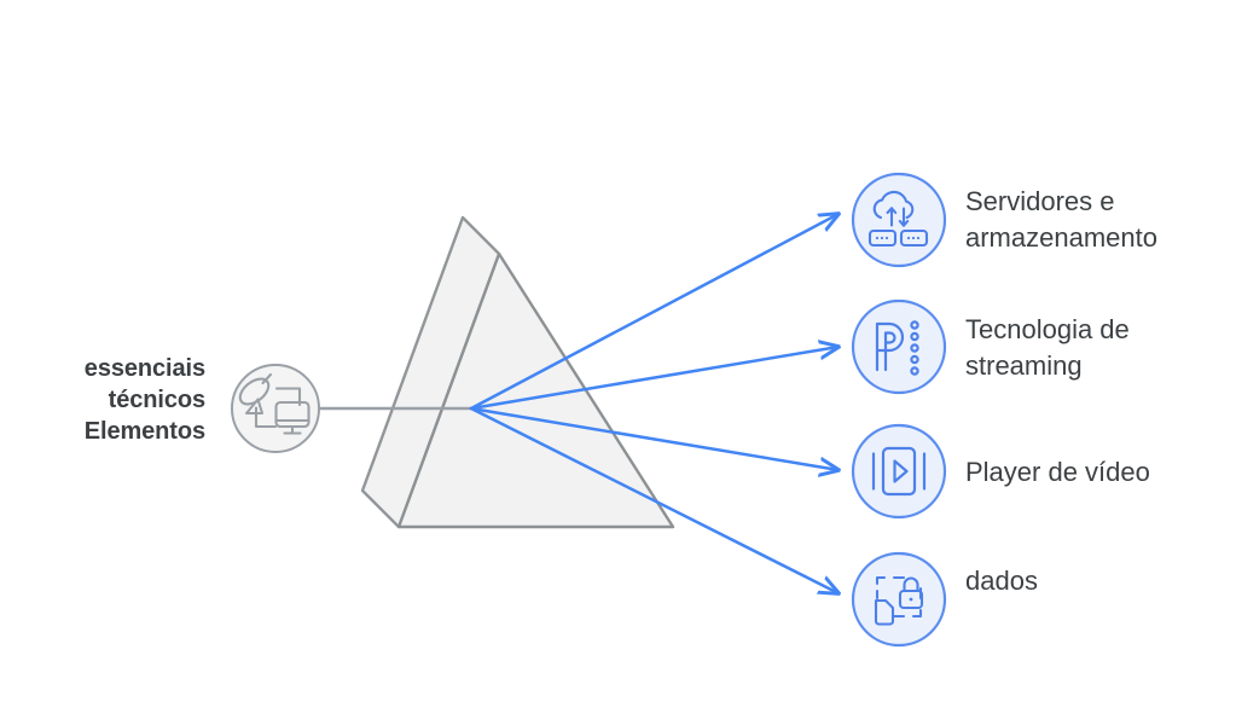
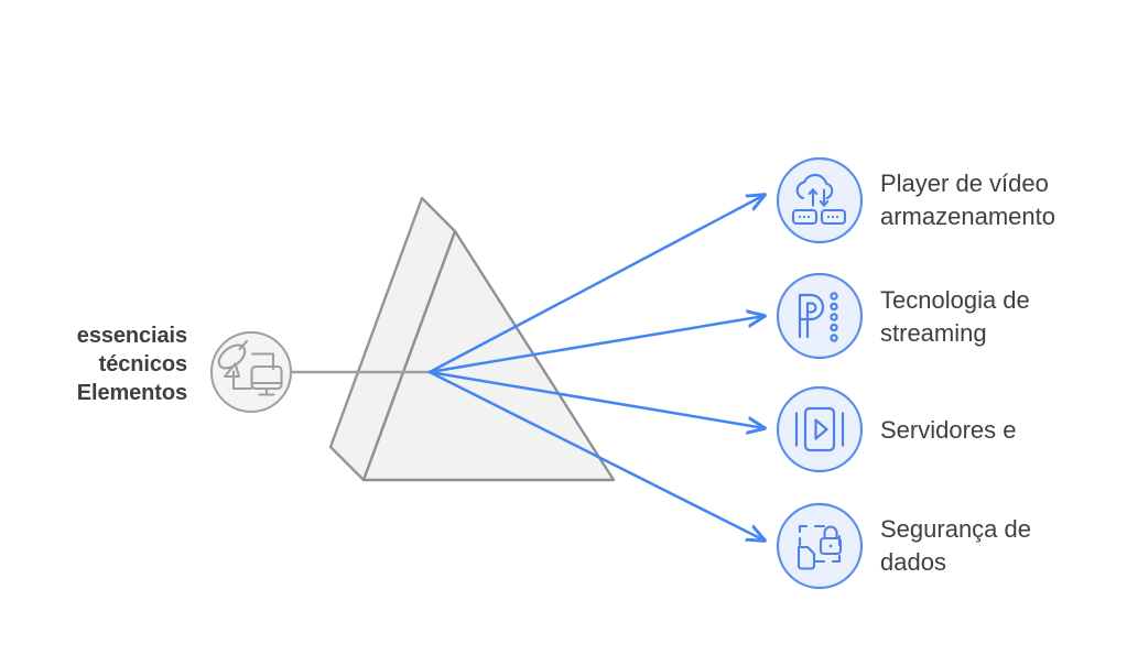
  essenciais
  técnicos
  Elementos
- Servidores e
+ Player de vídeo
  armazenamento
  Tecnologia de
  streaming
- Player de vídeo
+ Servidores e
+ Segurança de
  dados
